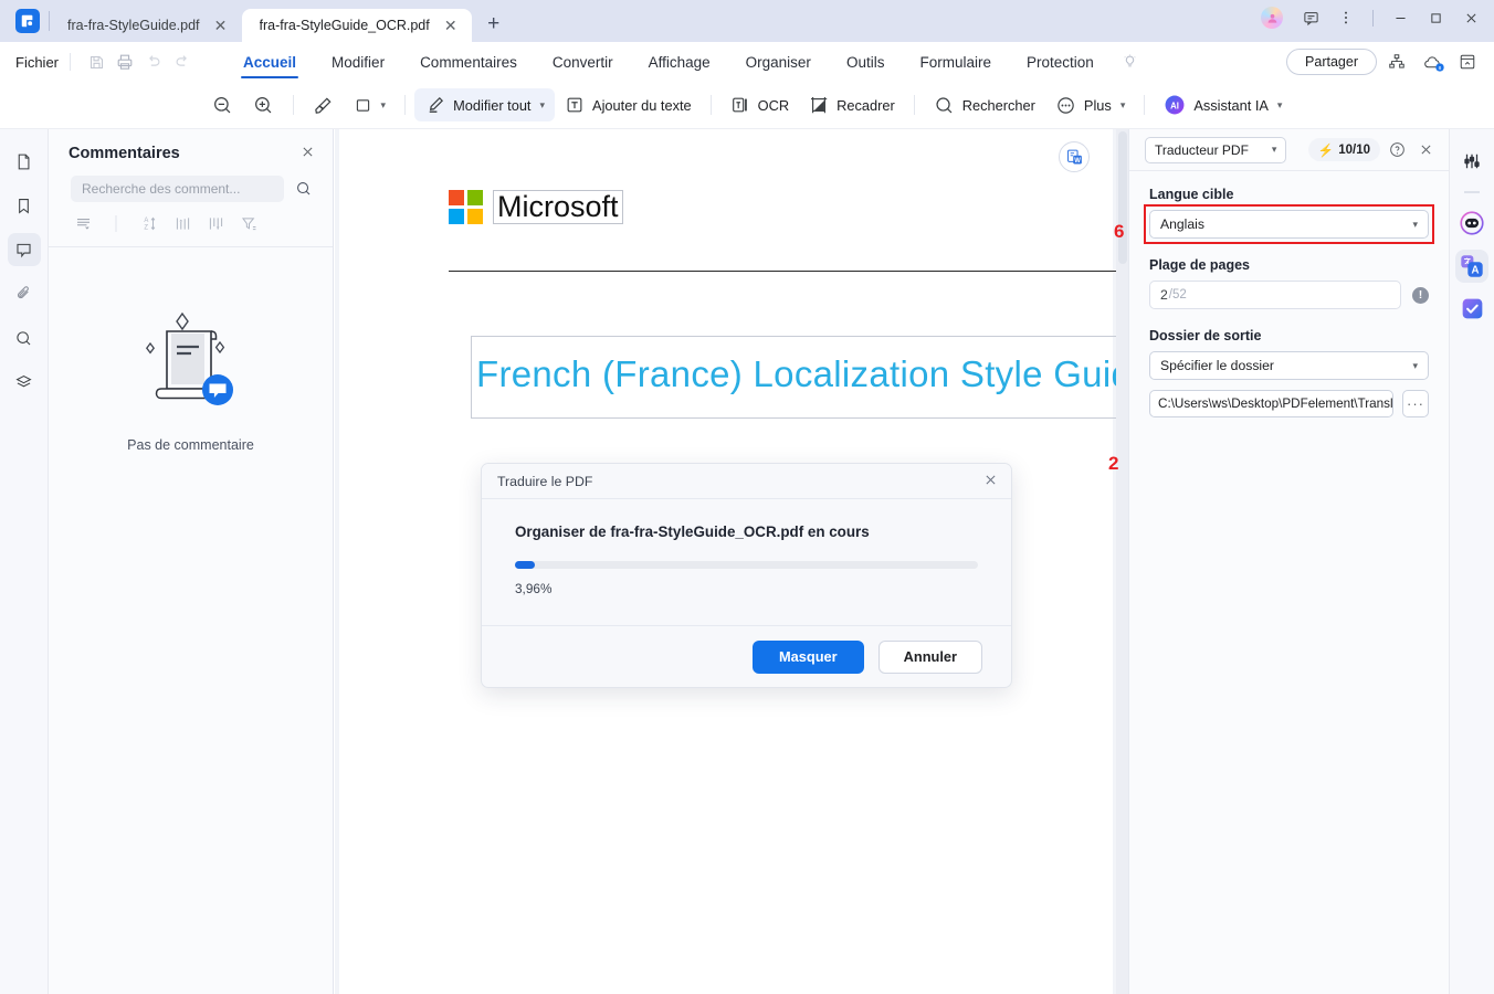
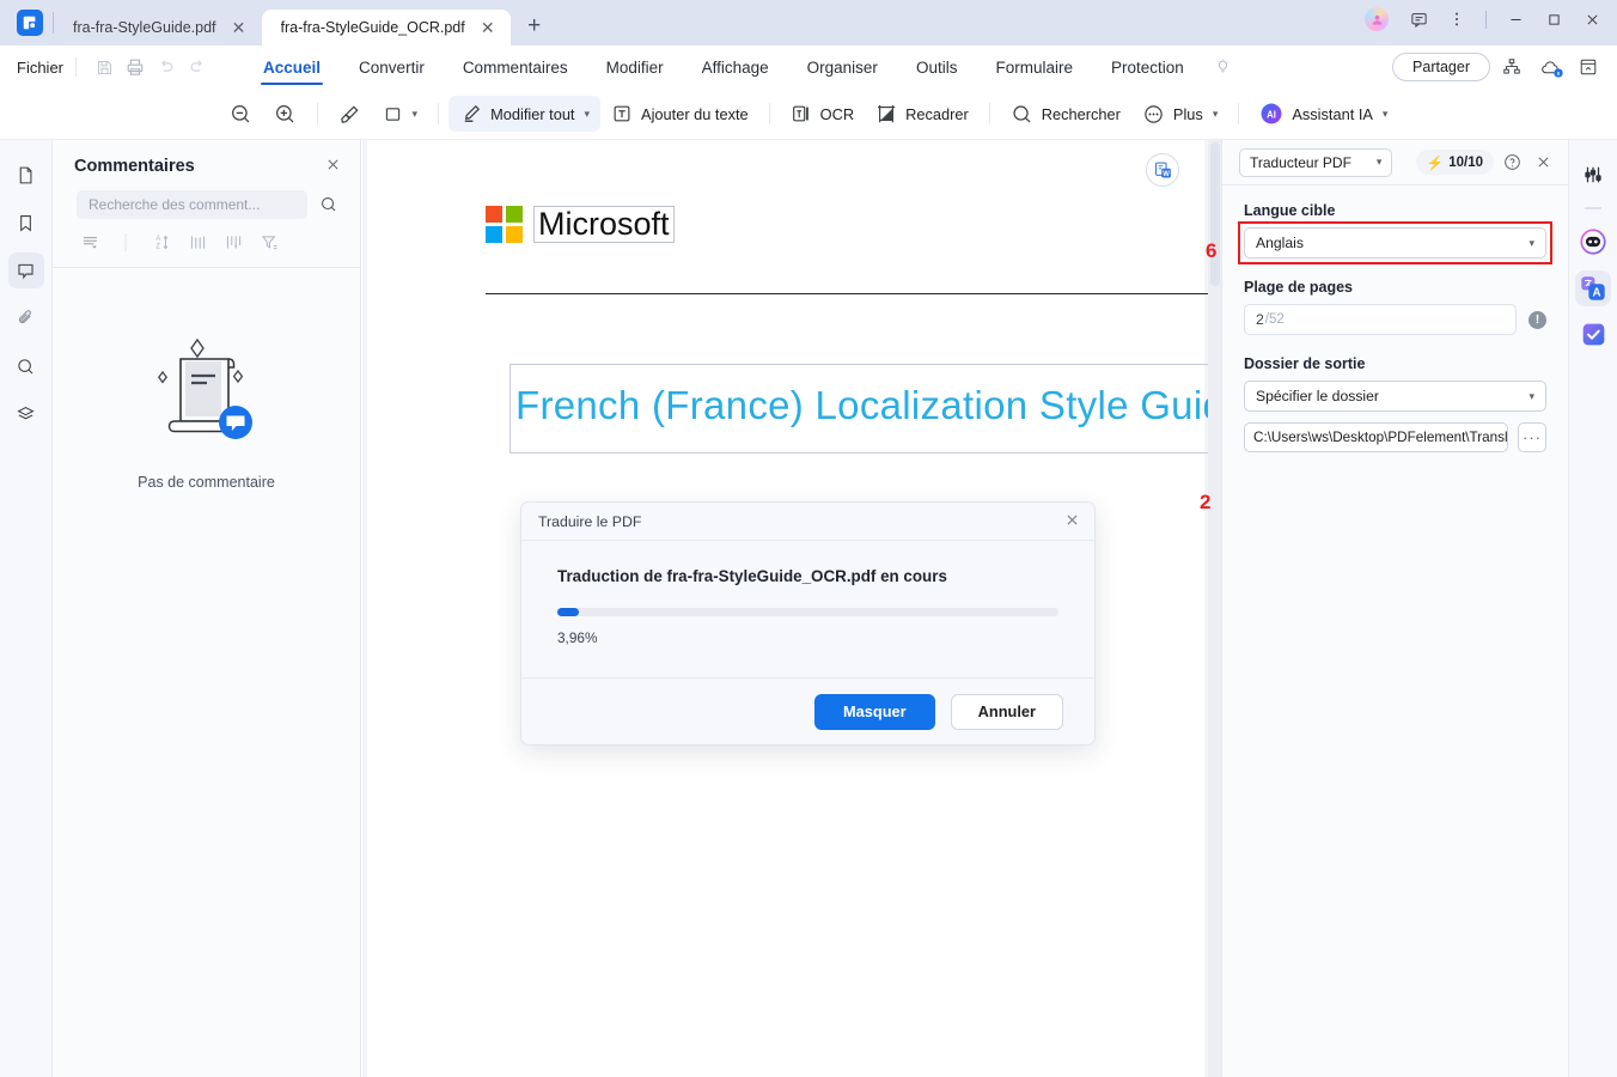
  fra-fra-StyleGuide.pdf
  ✕
  fra-fra-StyleGuide_OCR.pdf
  ✕
  +
  Fichier
  Accueil
- Modifier
+ Convertir
  Commentaires
- Convertir
+ Modifier
  Affichage
  Organiser
  Outils
  Formulaire
  Protection
  Partager
  ▾
  Modifier tout
  ▾
  Ajouter du texte
  OCR
  Recadrer
  Rechercher
  Plus
  ▾
  AI
  Assistant IA
  ▾
  Commentaires
  Recherche des comment...
  Pas de commentaire
  Microsoft
  French (France) Localization Style Gui
  Traducteur PDF
  ▾
  ⚡
  10/10
  Langue cible
  Anglais
  ▾
  Plage de pages
  2
  /52
  !
  Dossier de sortie
  Spécifier le dossier
  ▾
  C:\Users\ws\Desktop\PDFelement\Transl
  ···
  6
  2
  A
  Traduire le PDF
- Organiser de fra-fra-StyleGuide_OCR.pdf en cours
+ Traduction de fra-fra-StyleGuide_OCR.pdf en cours
  3,96%
  Masquer
  Annuler
